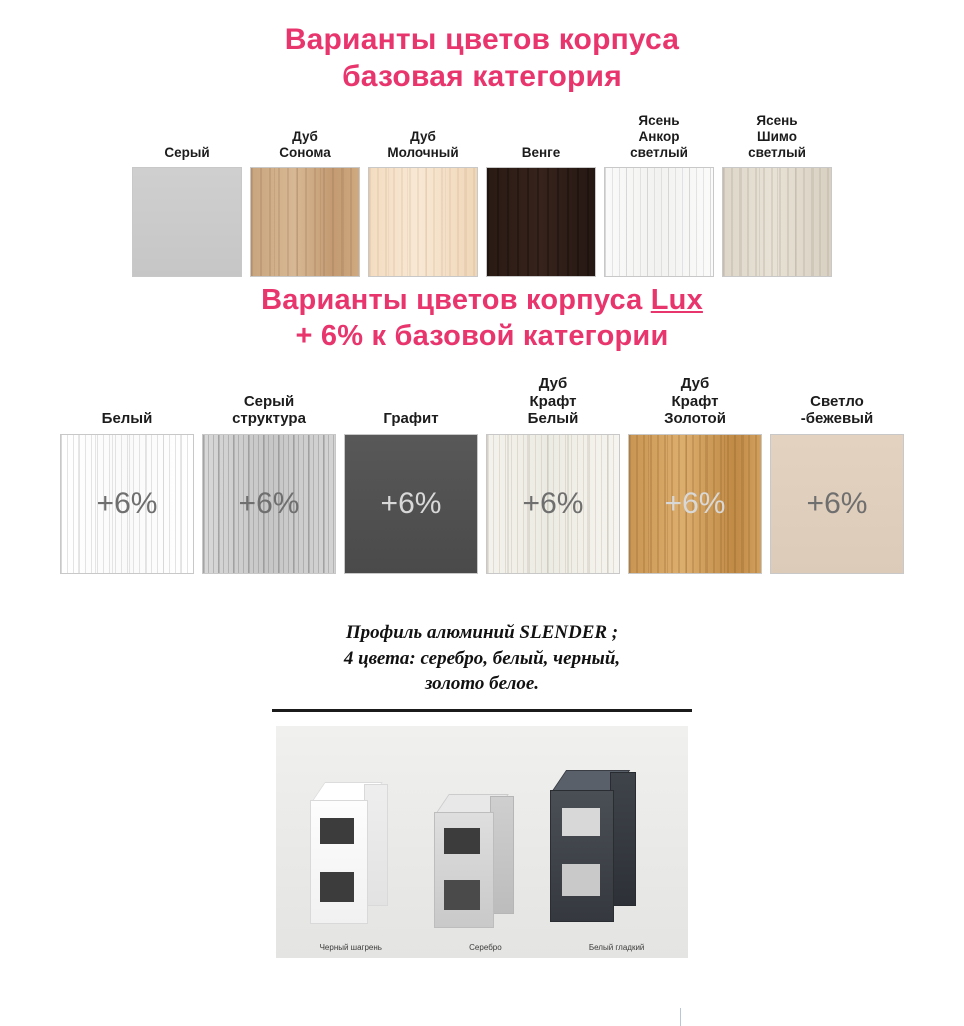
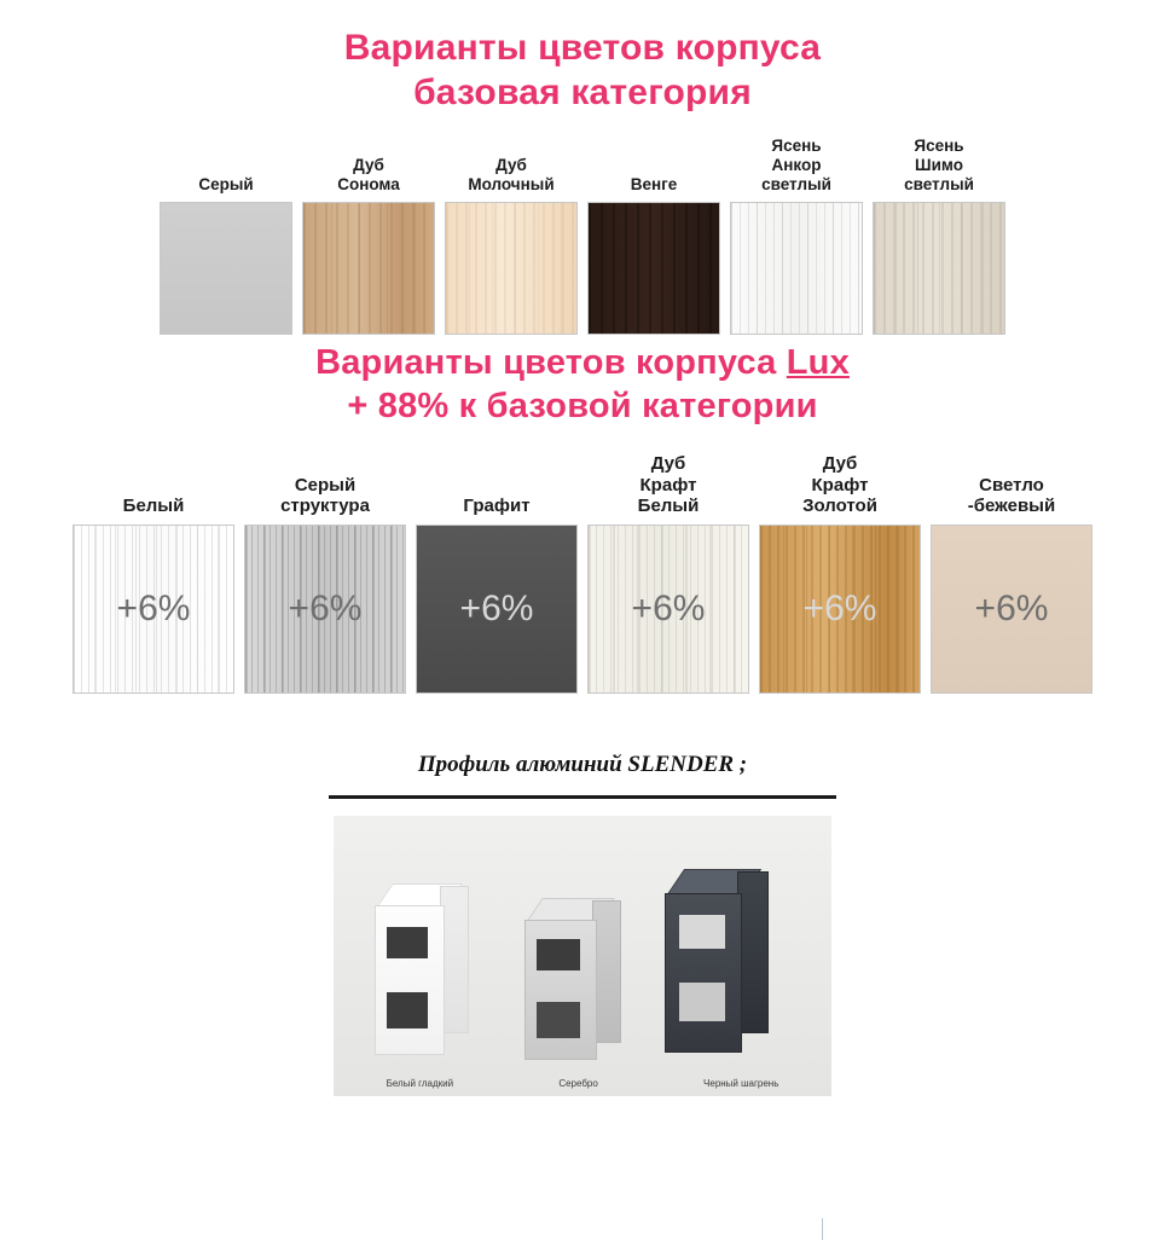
  Варианты цветов корпуса
  базовая категория
  Серый
  Дуб
  Сонома
  Дуб
  Молочный
  Венге
  Ясень
  Анкор
  светлый
  Ясень
  Шимо
  светлый
  Варианты цветов корпуса Lux
- + 6% к базовой категории
+ + 88% к базовой категории
  Белый
  +6%
  Серый
  структура
  +6%
  Графит
  +6%
  Дуб
  Крафт
  Белый
  +6%
  Дуб
  Крафт
  Золотой
  +6%
  Светло
  -бежевый
  +6%
  Профиль алюминий SLENDER ;
- 4 цвета: серебро, белый, черный,
- золото белое.
- Черный шагрень
+ Белый гладкий
  Серебро
- Белый гладкий
+ Черный шагрень
